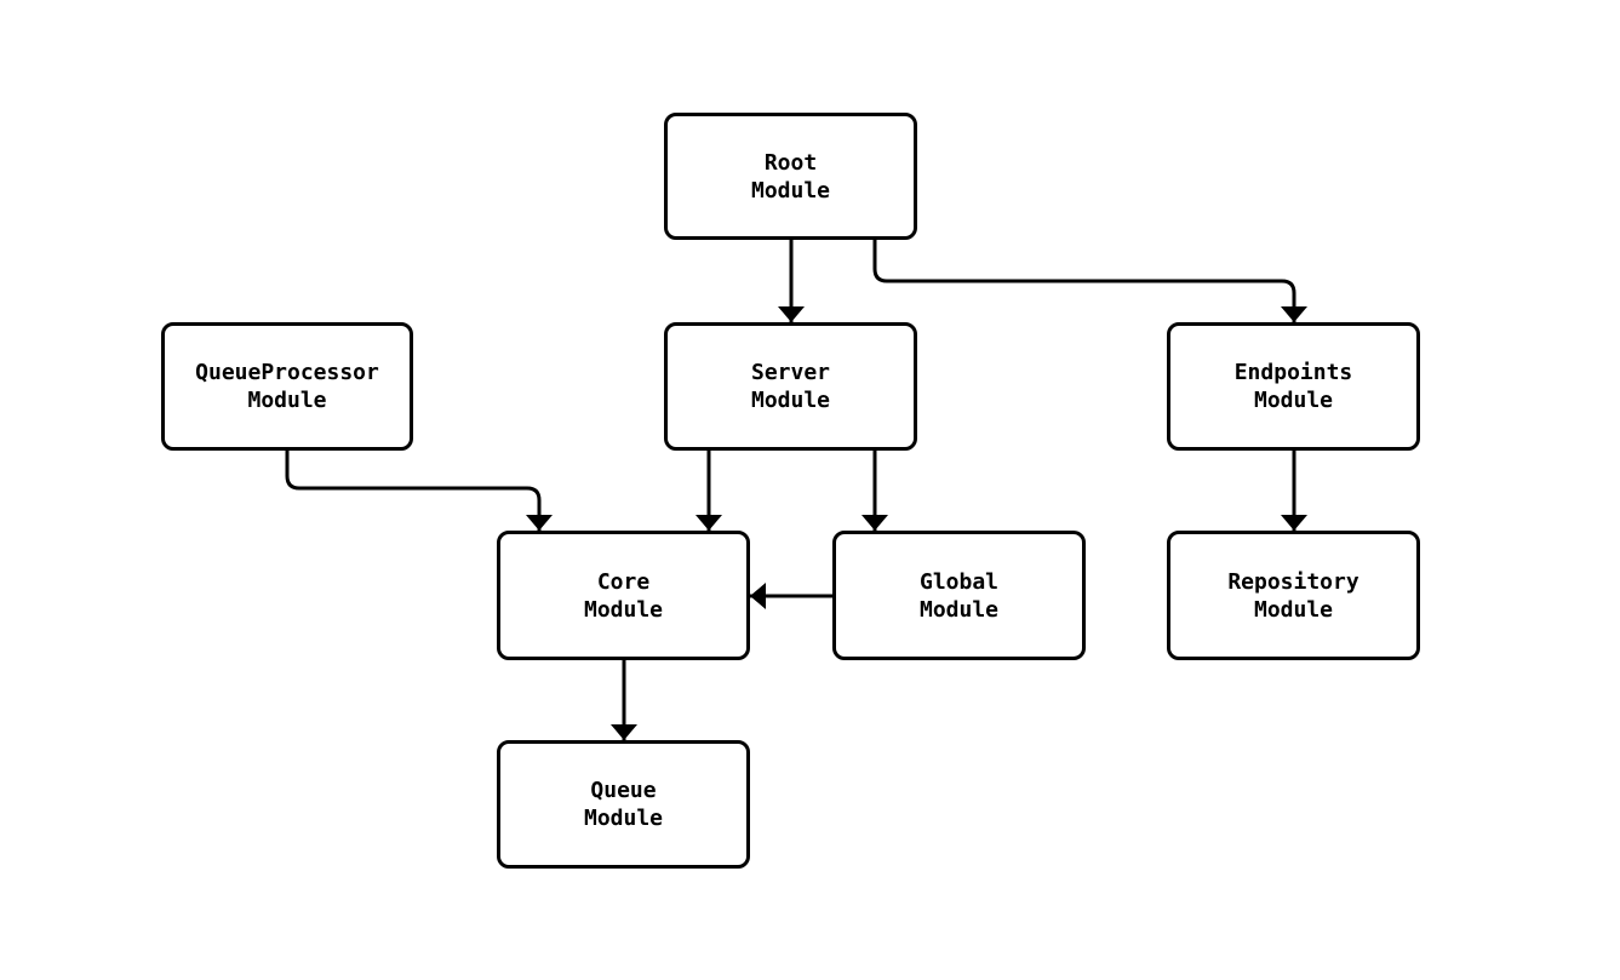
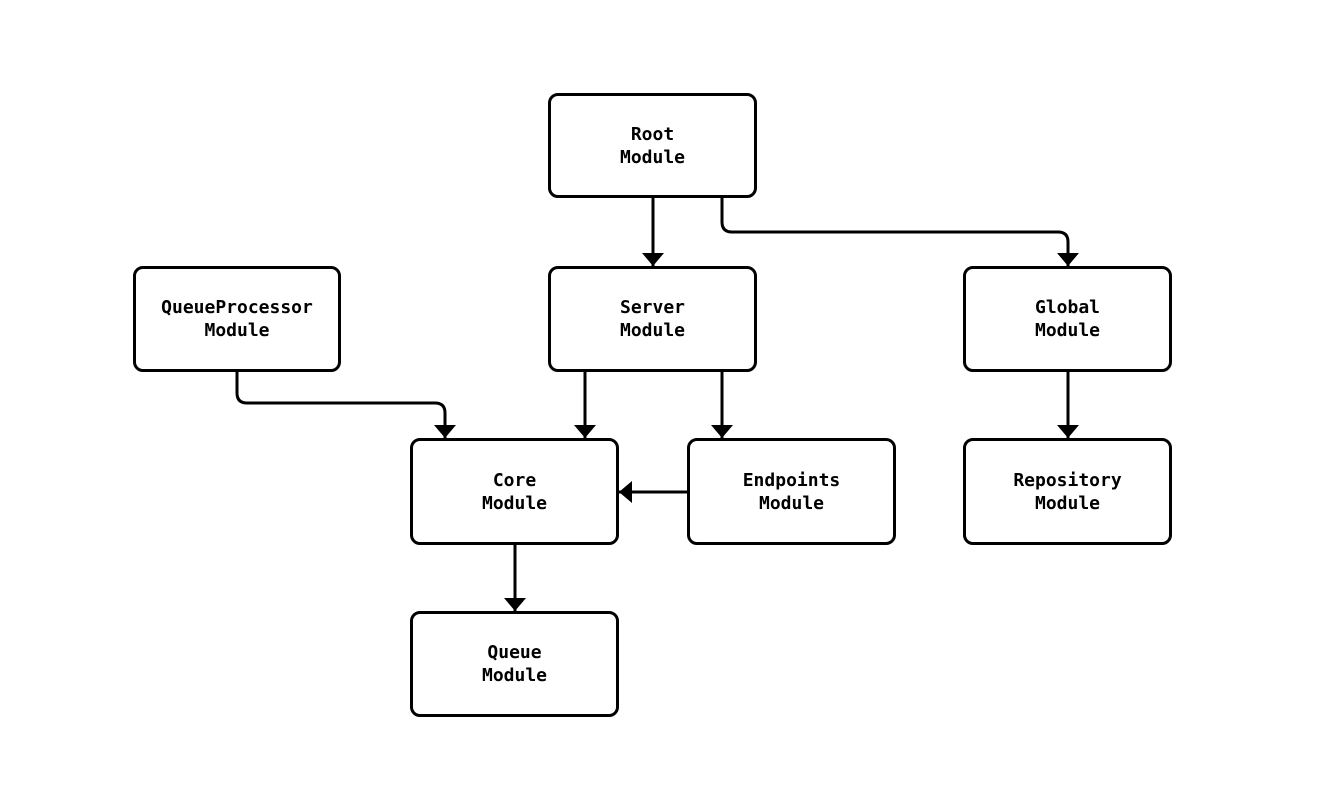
  Root
  Module
  QueueProcessor
  Module
  Server
  Module
- Endpoints
+ Global
  Module
  Core
  Module
- Global
+ Endpoints
  Module
  Repository
  Module
  Queue
  Module
